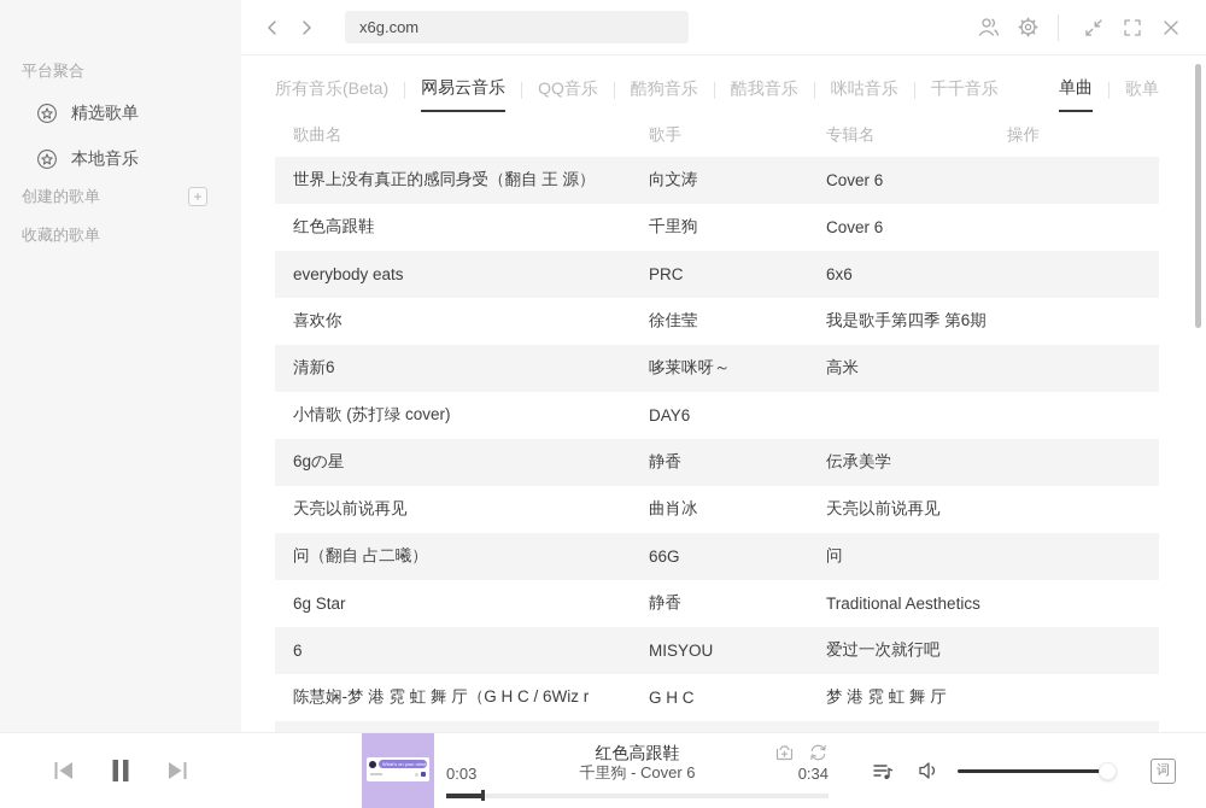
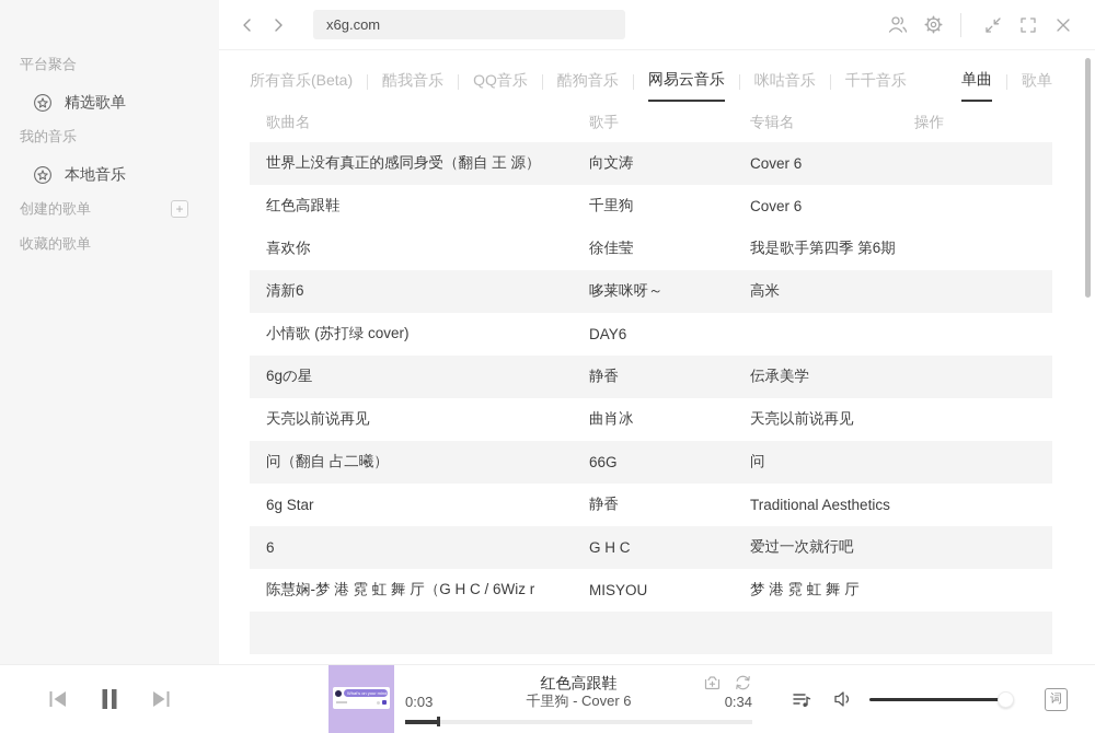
  平台聚合
  精选歌单
+ 我的音乐
  本地音乐
  创建的歌单
  +
  收藏的歌单
  x6g.com
  所有音乐(Beta)
- 网易云音乐
+ 酷我音乐
  QQ音乐
  酷狗音乐
- 酷我音乐
+ 网易云音乐
  咪咕音乐
  千千音乐
  单曲
  歌单
  歌曲名
  歌手
  专辑名
  操作
  世界上没有真正的感同身受（翻自 王 源）
  向文涛
  Cover 6
  红色高跟鞋
  千里狗
  Cover 6
- everybody eats
- PRC
- 6x6
  喜欢你
  徐佳莹
  我是歌手第四季 第6期
  清新6
  哆莱咪呀～
  高米
  小情歌 (苏打绿 cover)
  DAY6
  6gの星
  静香
  伝承美学
  天亮以前说再见
  曲肖冰
  天亮以前说再见
  问（翻自 占二曦）
  66G
  问
  6g Star
  静香
  Traditional Aesthetics
  6
- MISYOU
+ G H C
  爱过一次就行吧
  陈慧娴-梦 港 霓 虹 舞 厅（G H C / 6Wiz r
- G H C
+ MISYOU
  梦 港 霓 虹 舞 厅
  红色高跟鞋
  0:03
  千里狗 - Cover 6
  0:34
  词
